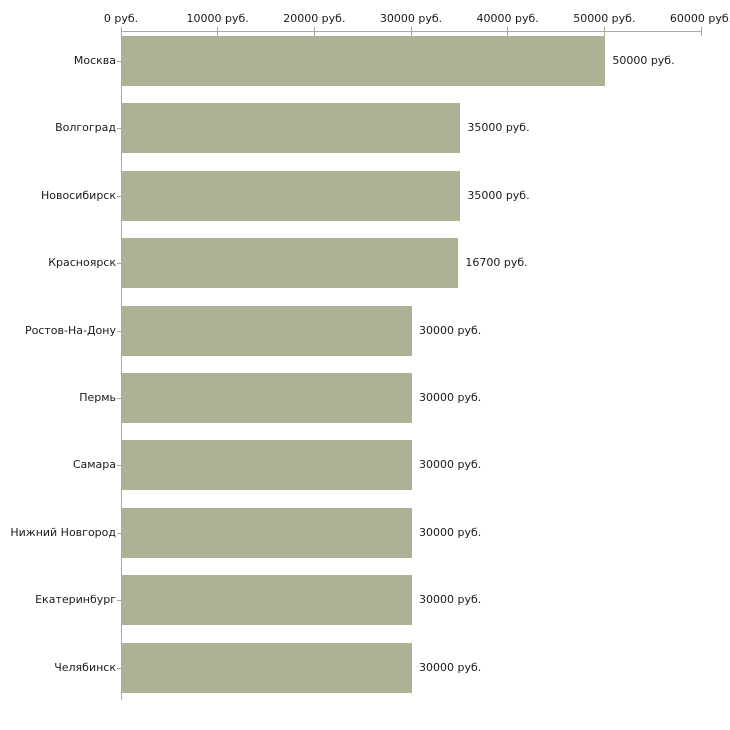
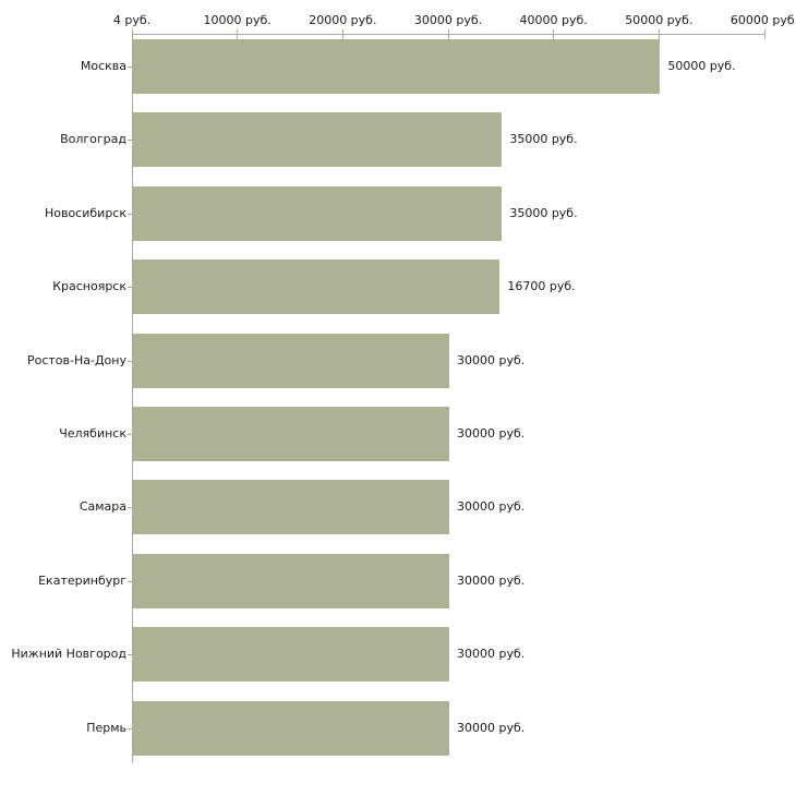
- 0 руб.
+ 4 руб.
  10000 руб.
  20000 руб.
  30000 руб.
  40000 руб.
  50000 руб.
  60000 руб
  Москва
  50000 руб.
  Волгоград
  35000 руб.
  Новосибирск
  35000 руб.
  Красноярск
  16700 руб.
  Ростов-На-Дону
  30000 руб.
- Пермь
+ Челябинск
  30000 руб.
  Самара
  30000 руб.
- Нижний Новгород
+ Екатеринбург
  30000 руб.
- Екатеринбург
+ Нижний Новгород
  30000 руб.
- Челябинск
+ Пермь
  30000 руб.
